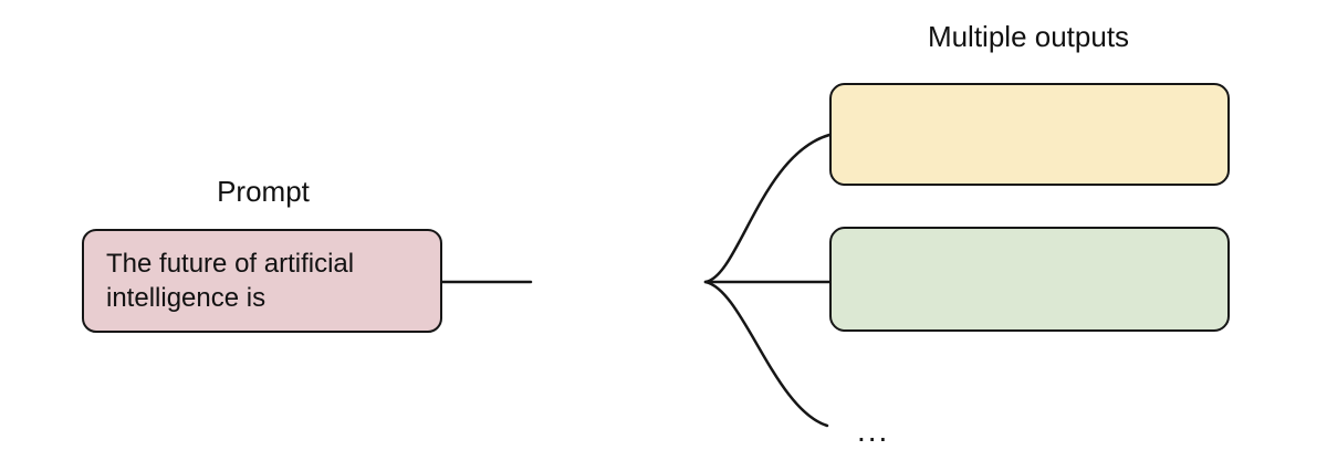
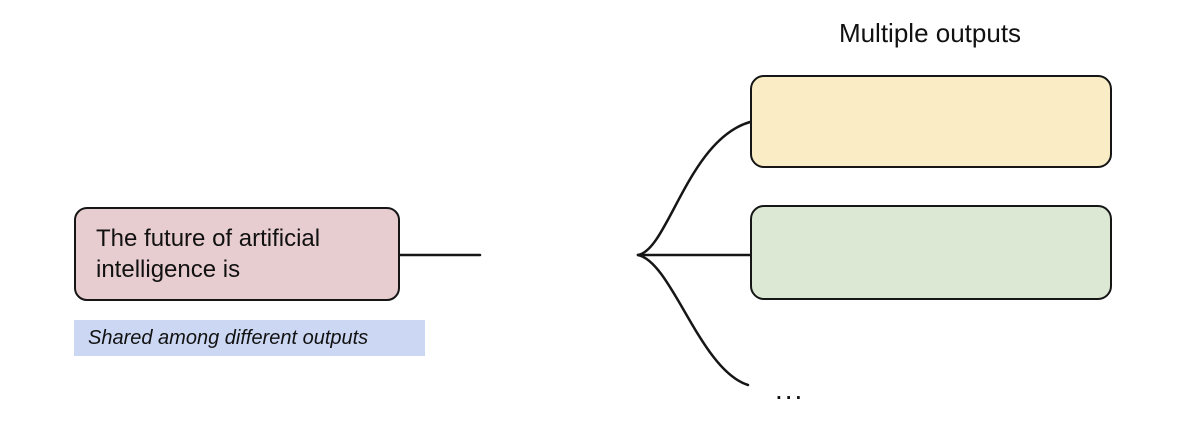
- Prompt
  The future of artificial
  intelligence is
+ Shared among different outputs
  Multiple outputs
  ...
